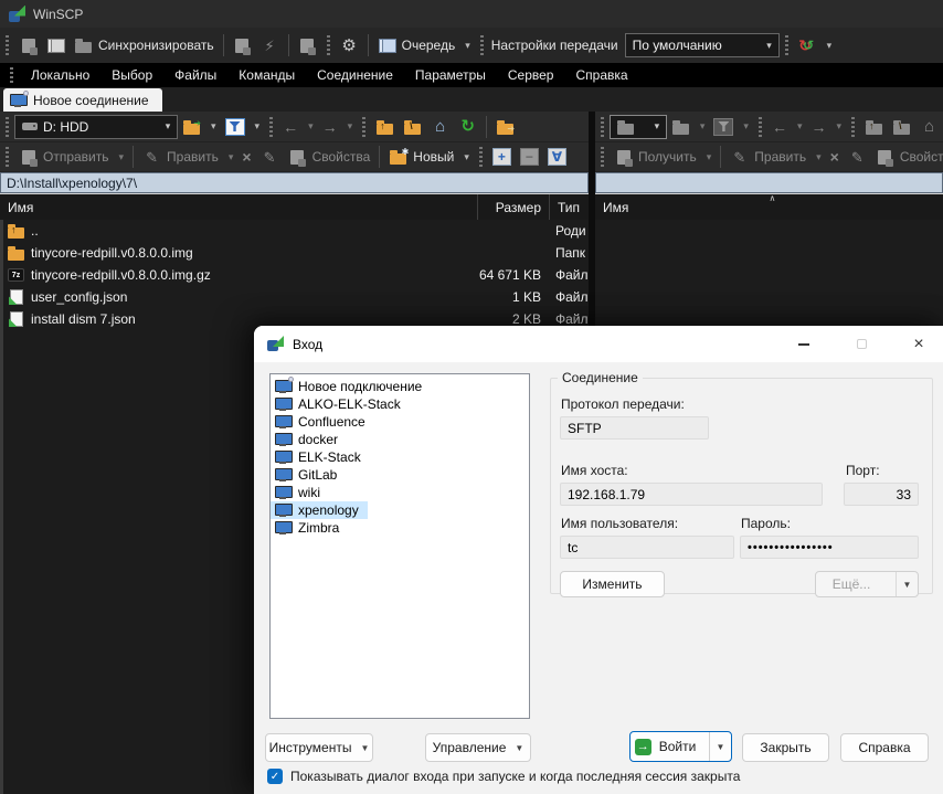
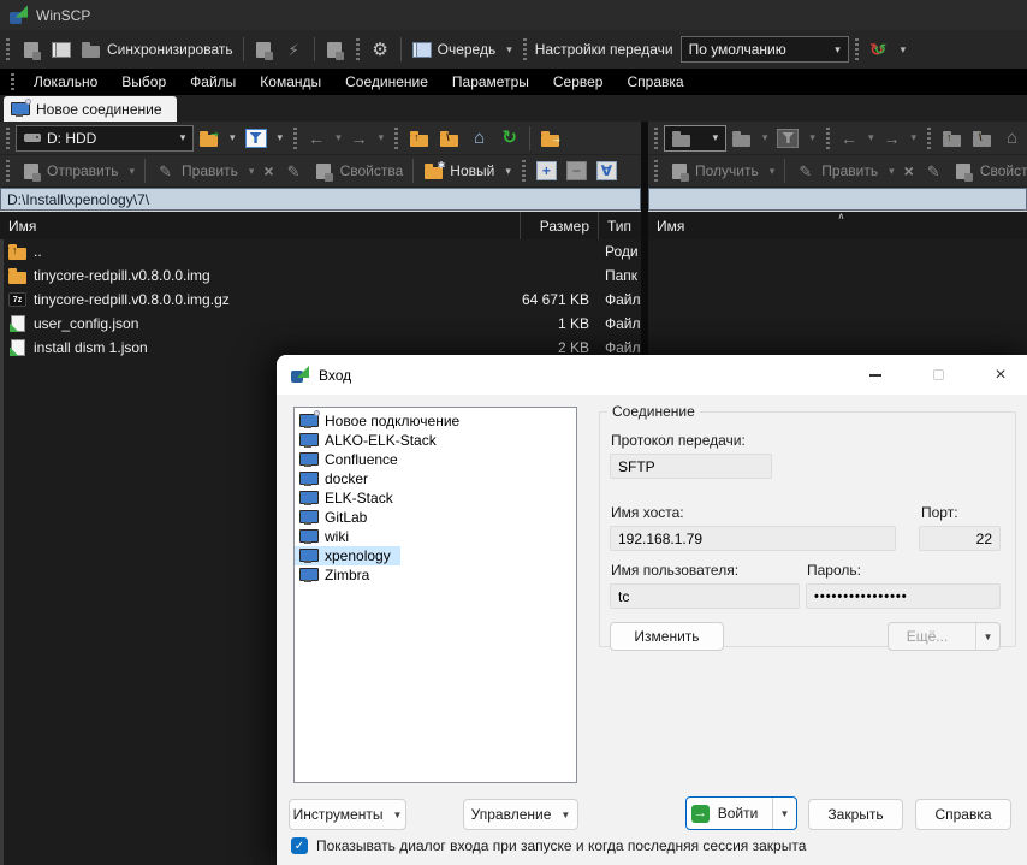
  WinSCP
  Синхронизировать
  ⚡
  ⚙
  Очередь
  Настройки передачи
  По умолчанию
  Локально
  Выбор
  Файлы
  Команды
  Соединение
  Параметры
  Сервер
  Справка
  Новое соединение
  D: HDD
  ←
  →
  ⌂
  ↻
  Отправить
  ✎
  Править
  ×
  ✎
  Свойства
  Новый
  +
  −
  ∀
  D:\Install\xpenology\7\
  Имя
  Размер
  Тип
  ..
  Роди
  tinycore-redpill.v0.8.0.0.img
  Папк
  tinycore-redpill.v0.8.0.0.img.gz
  64 671 KB
  Файл
  user_config.json
  1 KB
  Файл
- install dism 7.json
+ install dism 1.json
  2 KB
  Файл
  ←
  →
  ⌂
  Получить
  ✎
  Править
  ×
  ✎
  Свойст
  Имя
  Вход
  ×
  Новое подключение
  ALKO-ELK-Stack
  Confluence
  docker
  ELK-Stack
  GitLab
  wiki
  xpenology
  Zimbra
  Соединение
  Протокол передачи:
  SFTP
  Имя хоста:
  192.168.1.79
  Порт:
- 33
+ 22
  Имя пользователя:
  tc
  Пароль:
  ••••••••••••••••
  Изменить
  Ещё...
  Инструменты
  Управление
  →
  Войти
  Закрыть
  Справка
  Показывать диалог входа при запуске и когда последняя сессия закрыта
